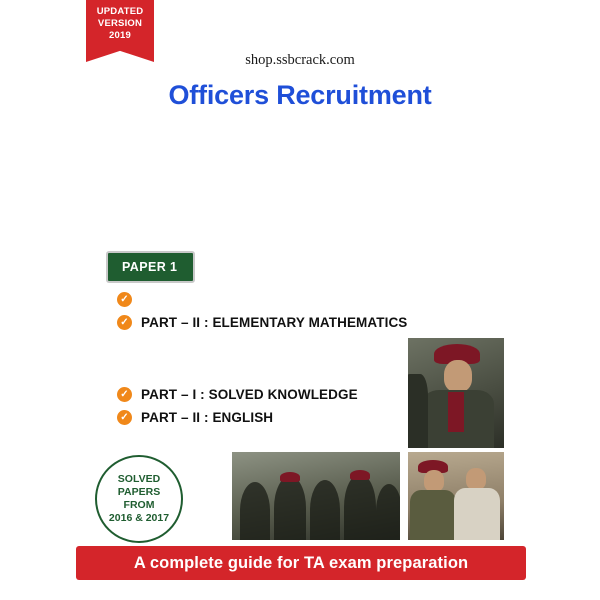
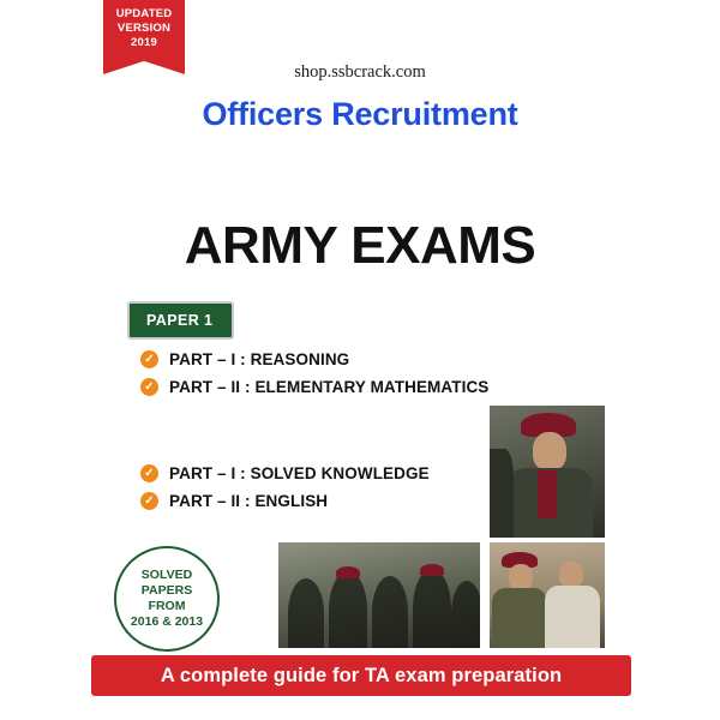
  UPDATED
  VERSION
  2019
  shop.ssbcrack.com
  Officers Recruitment
+ ARMY EXAMS
  PAPER 1
  ✓
+ PART – I : REASONING
  ✓
  PART – II : ELEMENTARY MATHEMATICS
  ✓
  PART – I : SOLVED KNOWLEDGE
  ✓
  PART – II : ENGLISH
  SOLVED
  PAPERS
  FROM
- 2016 & 2017
+ 2016 & 2013
  A complete guide for TA exam preparation
